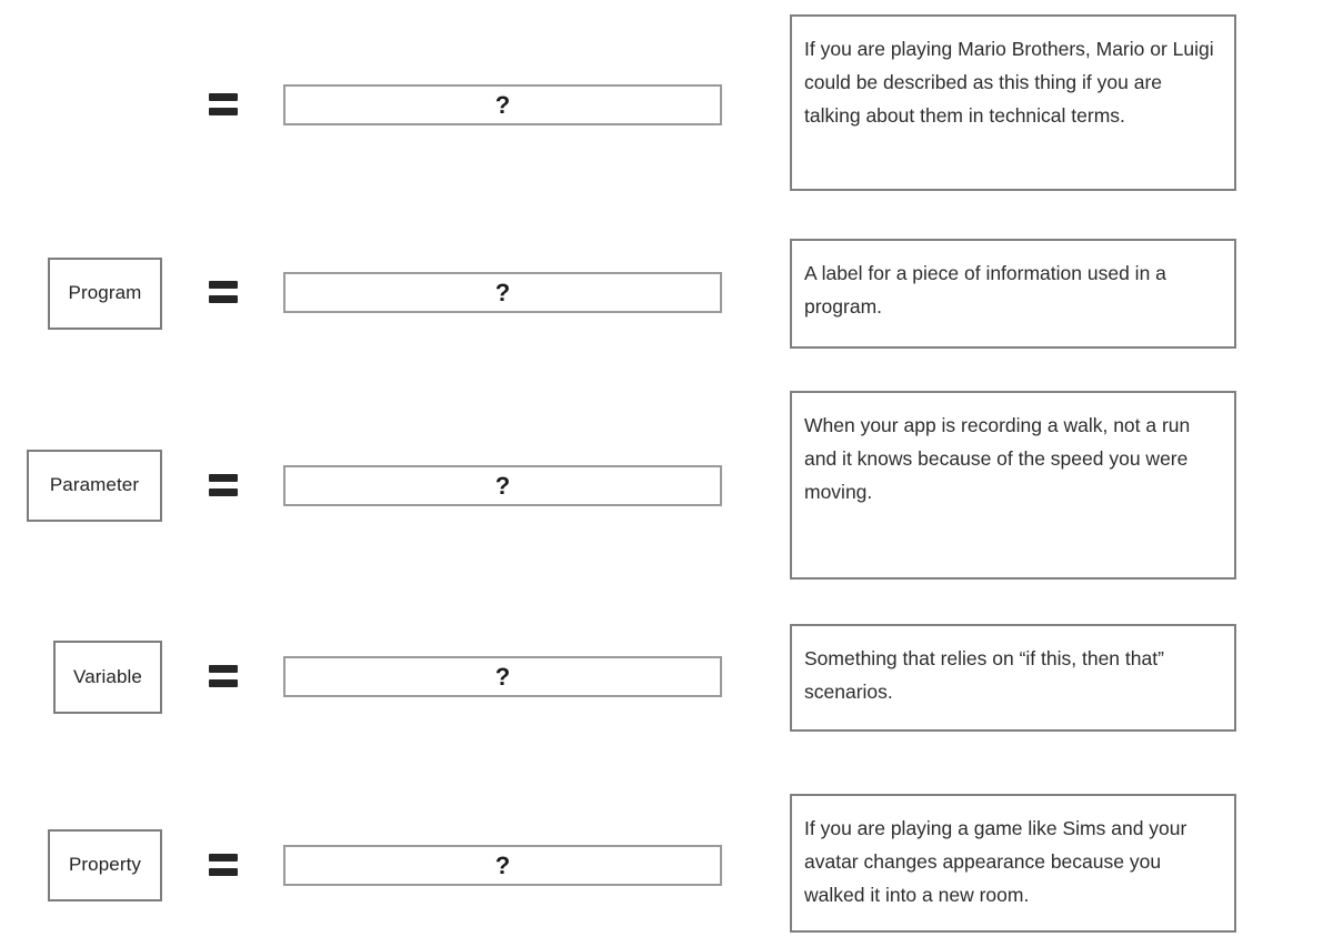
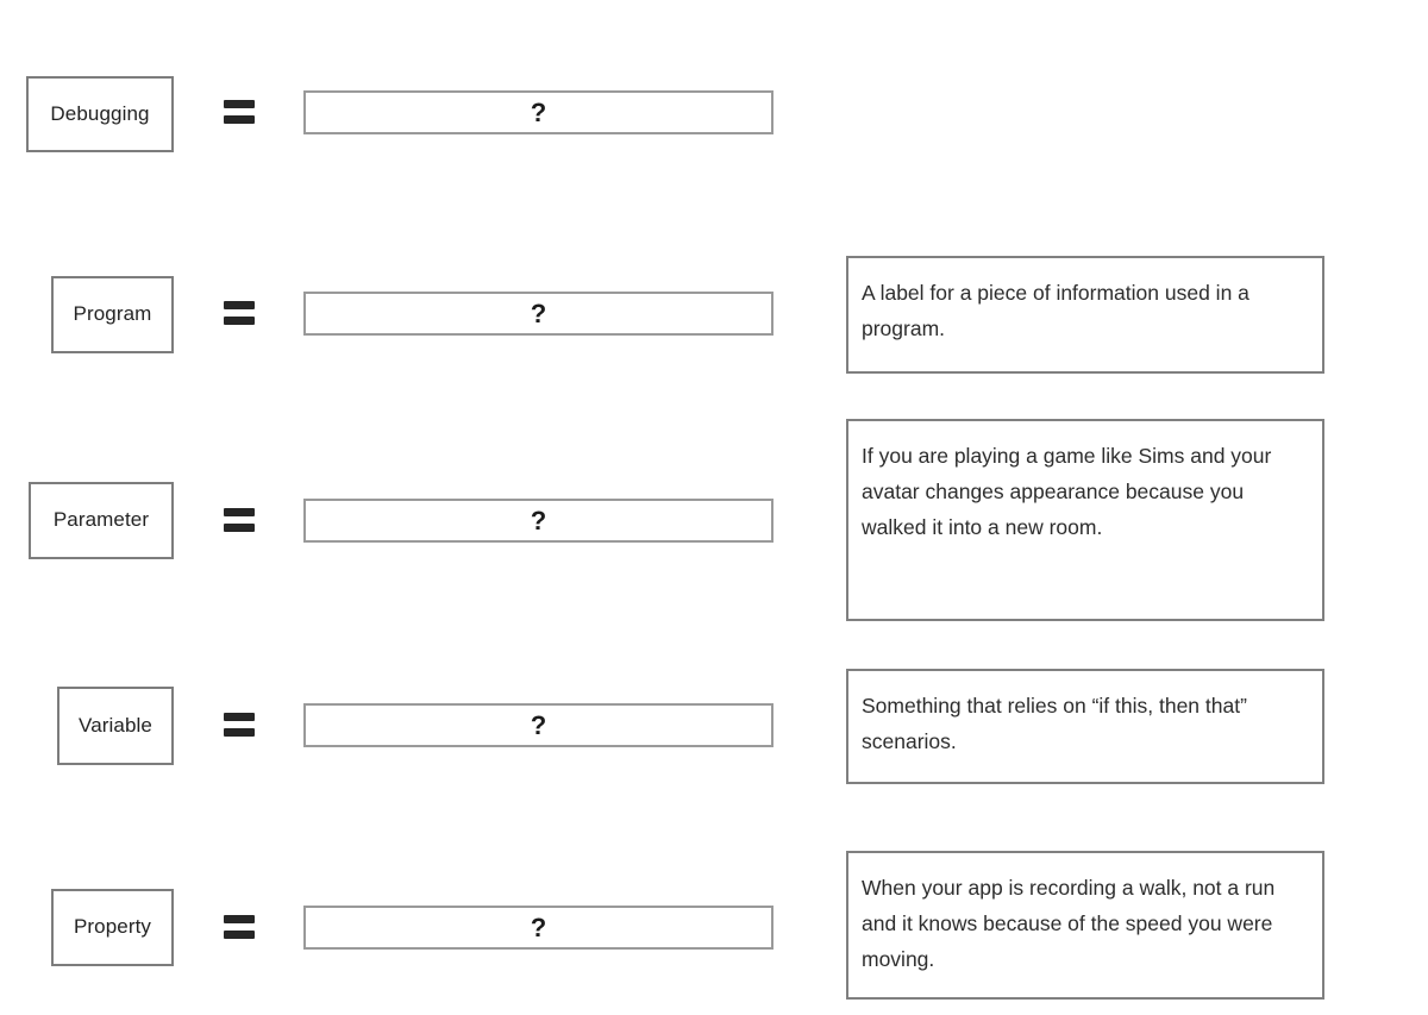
+ Debugging
  ?
- If you are playing Mario Brothers, Mario or Luigi could be described as this thing if you are talking about them in technical terms.
  Program
  ?
  A label for a piece of information used in a program.
  Parameter
  ?
- When your app is recording a walk, not a run and it knows because of the speed you were moving.
+ If you are playing a game like Sims and your avatar changes appearance because you walked it into a new room.
  Variable
  ?
  Something that relies on “if this, then that” scenarios.
  Property
  ?
- If you are playing a game like Sims and your avatar changes appearance because you walked it into a new room.
+ When your app is recording a walk, not a run and it knows because of the speed you were moving.
